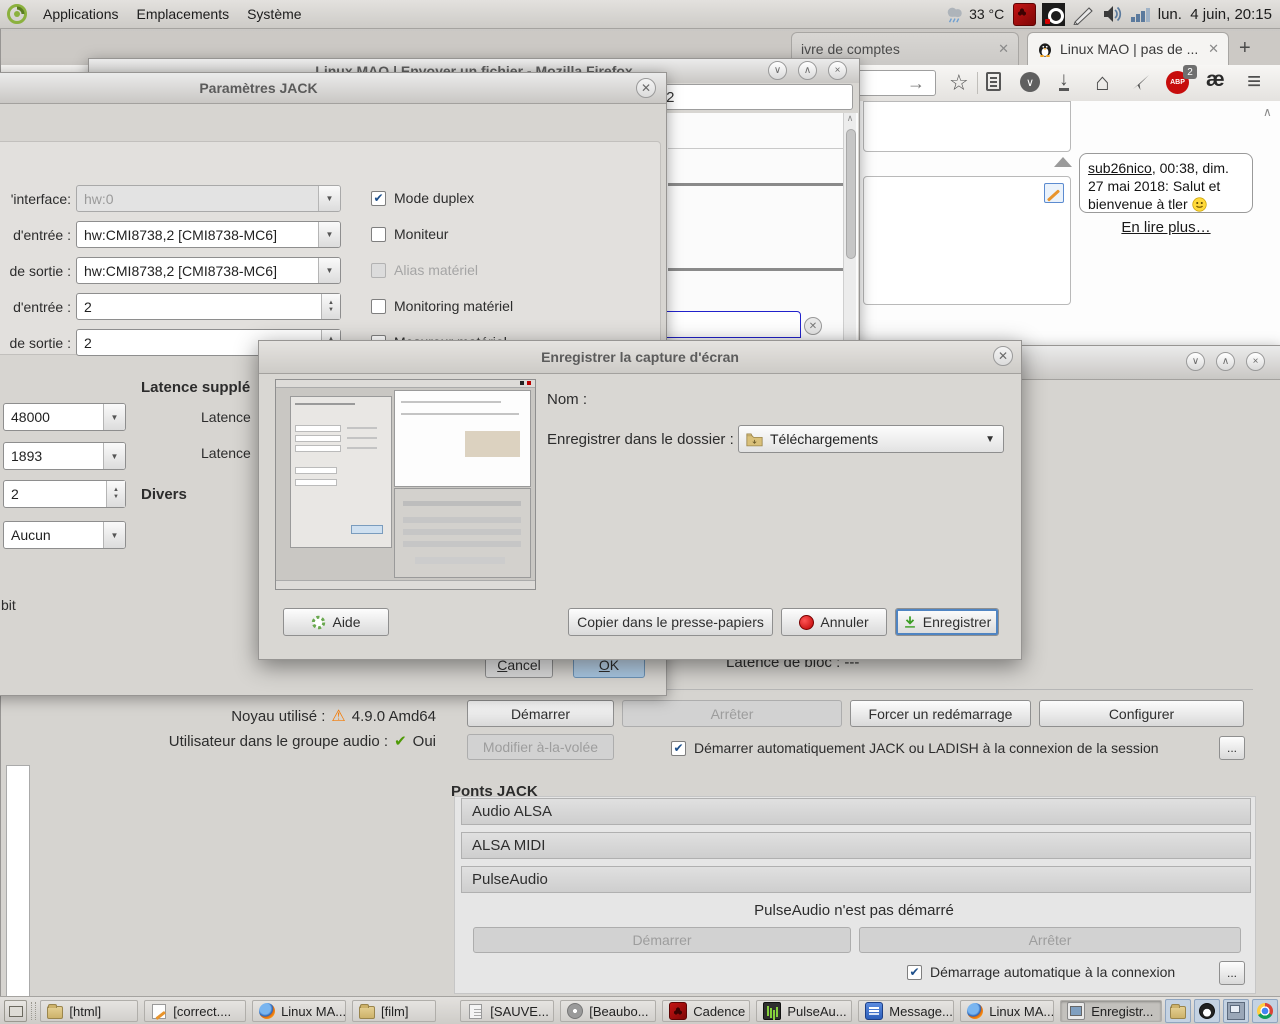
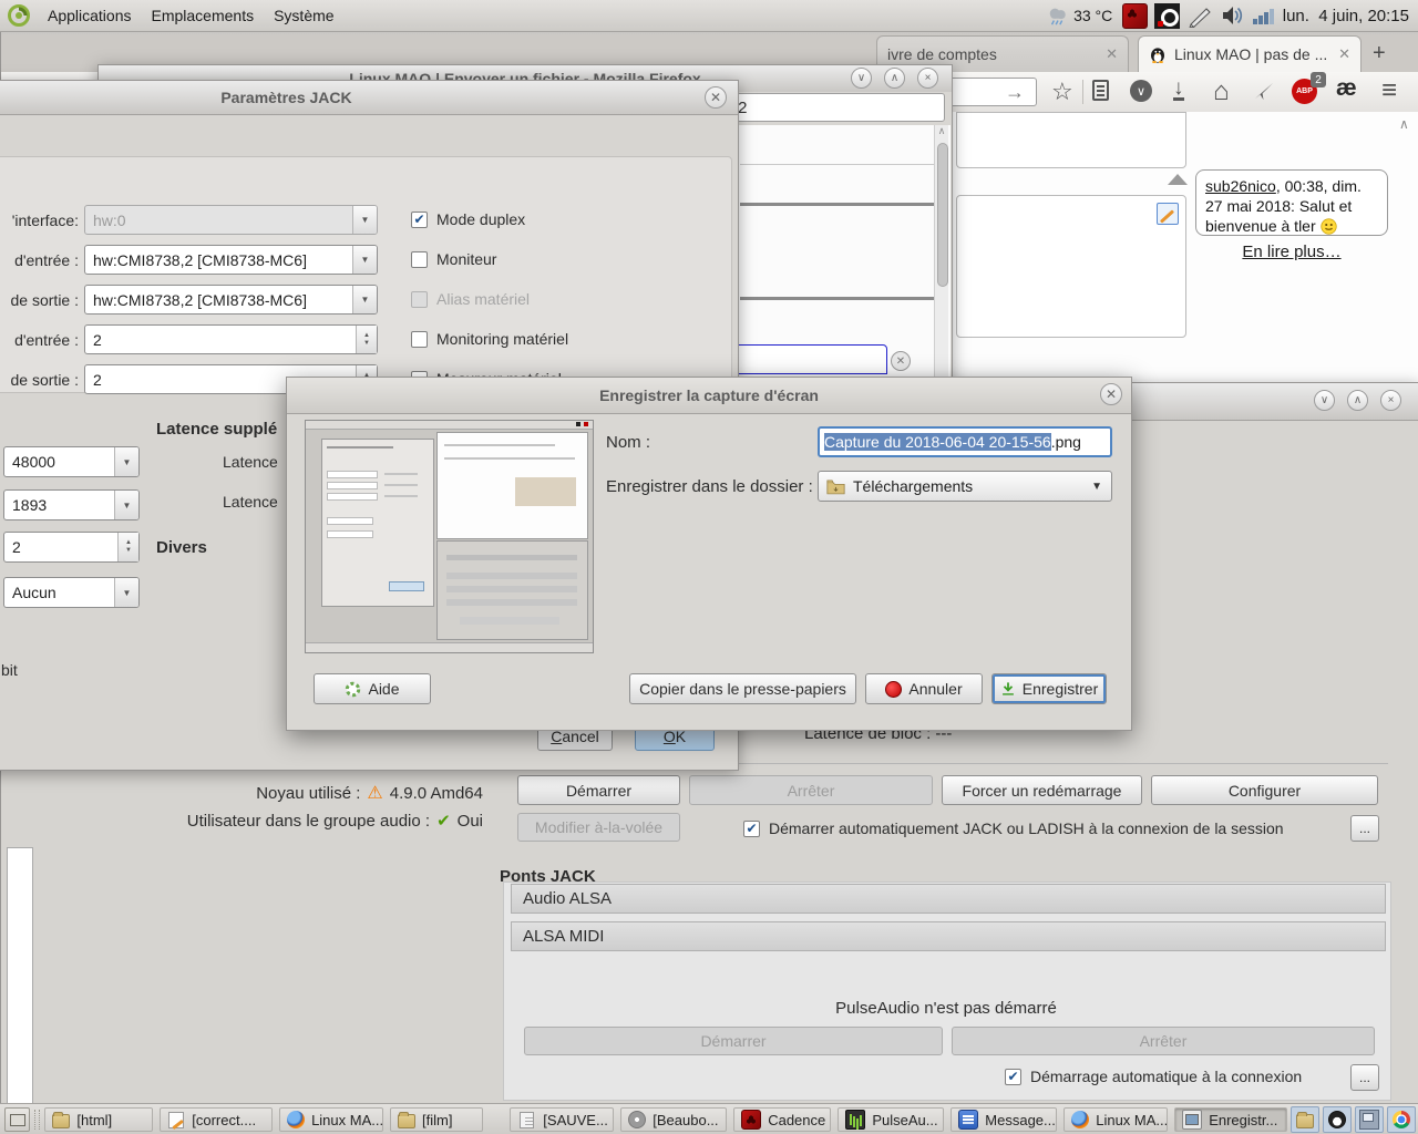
  ivre de comptes
  ✕
  Linux MAO | pas de ...
  ✕
  +
  →
  ☆
  ∨
  ↓
  ⌂
  2
  æ
  ≡
  sub26nico, 00:38, dim. 27 mai 2018: Salut et bienvenue à tler
  En lire plus…
  ∧
  Linux MAO | Envoyer un fichier - Mozilla Firefox
  ∨
  ∧
  ×
  ✕
  ∧
  ∨
  ∧
  ×
  Latence de bloc : ---
  Démarrer
  Arrêter
  Forcer un redémarrage
  Configurer
  Modifier à-la-volée
  ✔
  Démarrer automatiquement JACK ou LADISH à la connexion de la session
  ...
  Noyau utilisé :
  ⚠
  4.9.0 Amd64
  Utilisateur dans le groupe audio :
  ✔
  Oui
  Ponts JACK
  Audio ALSA
  ALSA MIDI
- PulseAudio
  PulseAudio n'est pas démarré
  Démarrer
  Arrêter
  ✔
  Démarrage automatique à la connexion
  ...
  Paramètres JACK
  ✕
  'interface:
  hw:0
  ▼
  d'entrée :
  hw:CMI8738,2 [CMI8738-MC6]
  ▼
  de sortie :
  hw:CMI8738,2 [CMI8738-MC6]
  ▼
  d'entrée :
  2
  de sortie :
  2
  ✔
  Mode duplex
  ✔
  Moniteur
  ✔
  Alias matériel
  ✔
  Monitoring matériel
  Latence supplé
  Latence
  Latence
  48000
  ▼
  1893
  ▼
  2
  Divers
  Aucun
  ▼
  bit
  Cancel
  OK
  Enregistrer la capture d'écran
  ✕
  Nom :
+ Capture du 2018-06-04 20-15-56
+ .png
  Enregistrer dans le dossier :
  Téléchargements
  ▼
  Aide
  Copier dans le presse-papiers
  Annuler
  Enregistrer
  Applications
  Emplacements
  Système
  33 °C
  lun. 4 juin, 20:15
  [html]
  [correct....
  Linux MA...
  [film]
  [SAUVE...
  [Beaubo...
  Cadence
  PulseAu...
  Message...
  Linux MA...
  Enregistr...
